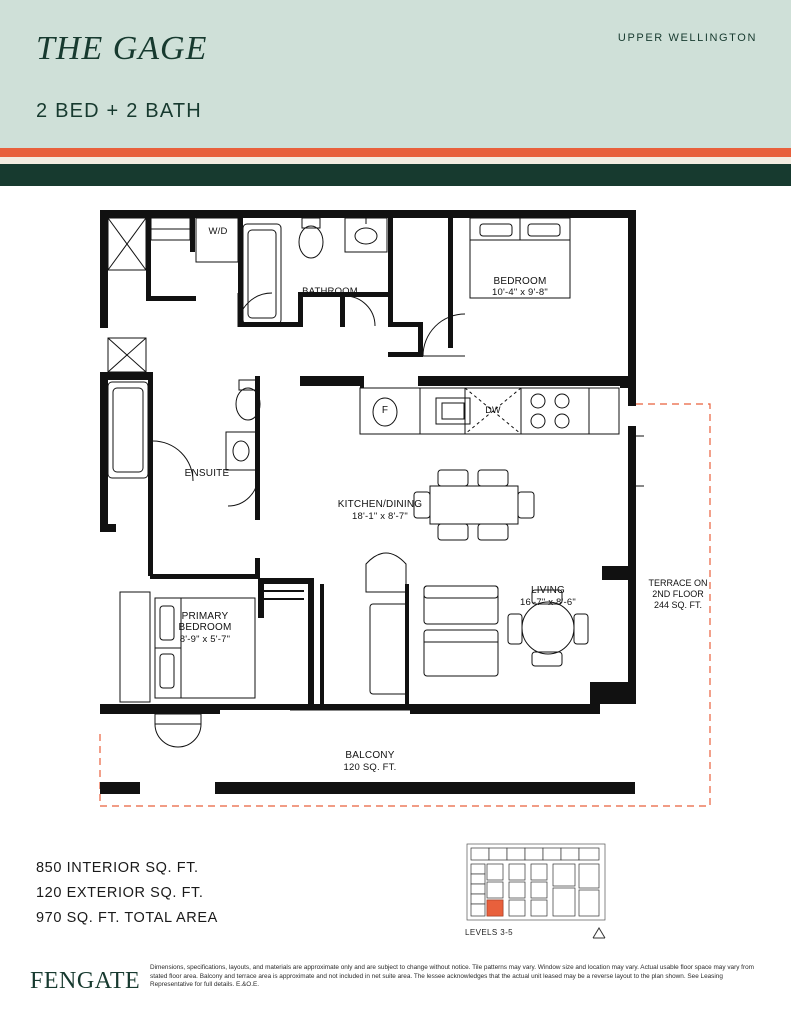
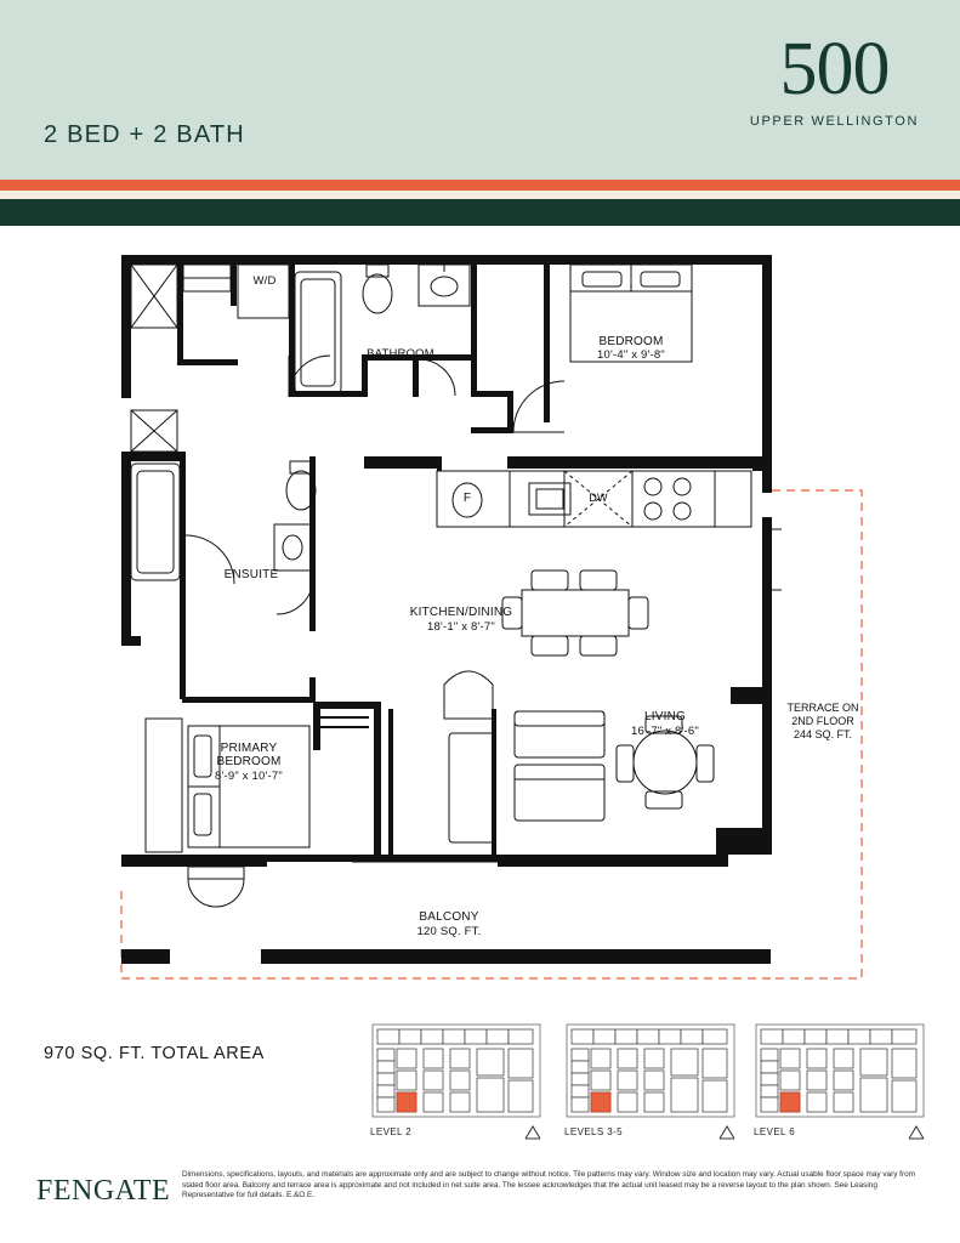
- THE GAGE
  2 BED + 2 BATH
+ 500
  UPPER WELLINGTON
  W/D
  BATHROOM
  BEDROOM
  10'-4" x 9'-8"
  ENSUITE
  F
  DW
  KITCHEN/DINING
  18'-1" x 8'-7"
  LIVING
  16'-7" x 8'-6"
  PRIMARY
  BEDROOM
- 8'-9" x 5'-7"
+ 8'-9" x 10'-7"
  BALCONY
  120 SQ. FT.
  TERRACE ON
  2ND FLOOR
  244 SQ. FT.
- 850 INTERIOR SQ. FT.
- 120 EXTERIOR SQ. FT.
  970 SQ. FT. TOTAL AREA
+ LEVEL 2
  LEVELS 3-5
+ LEVEL 6
  FENGATE
